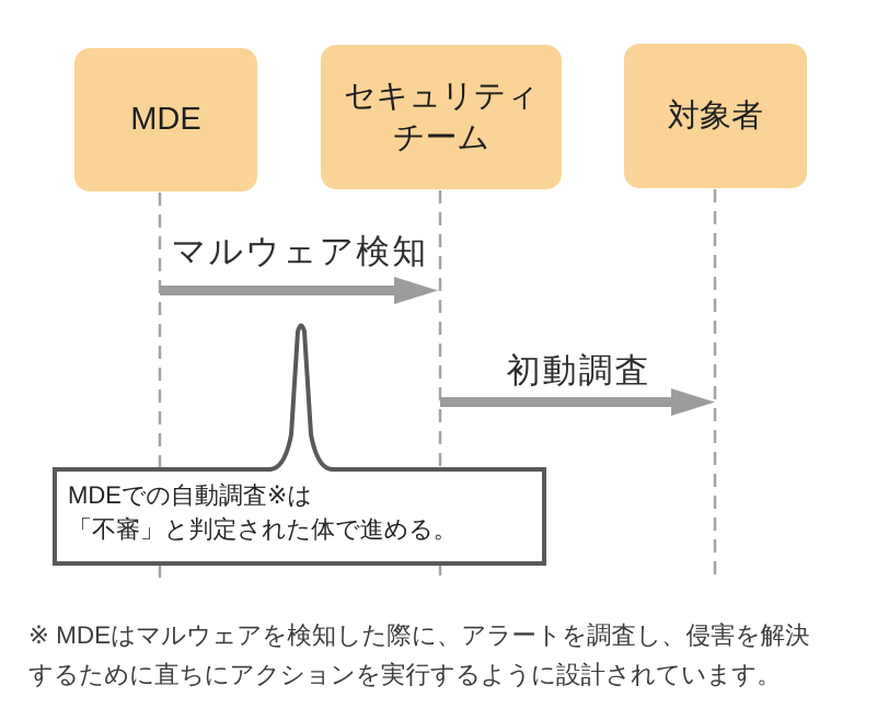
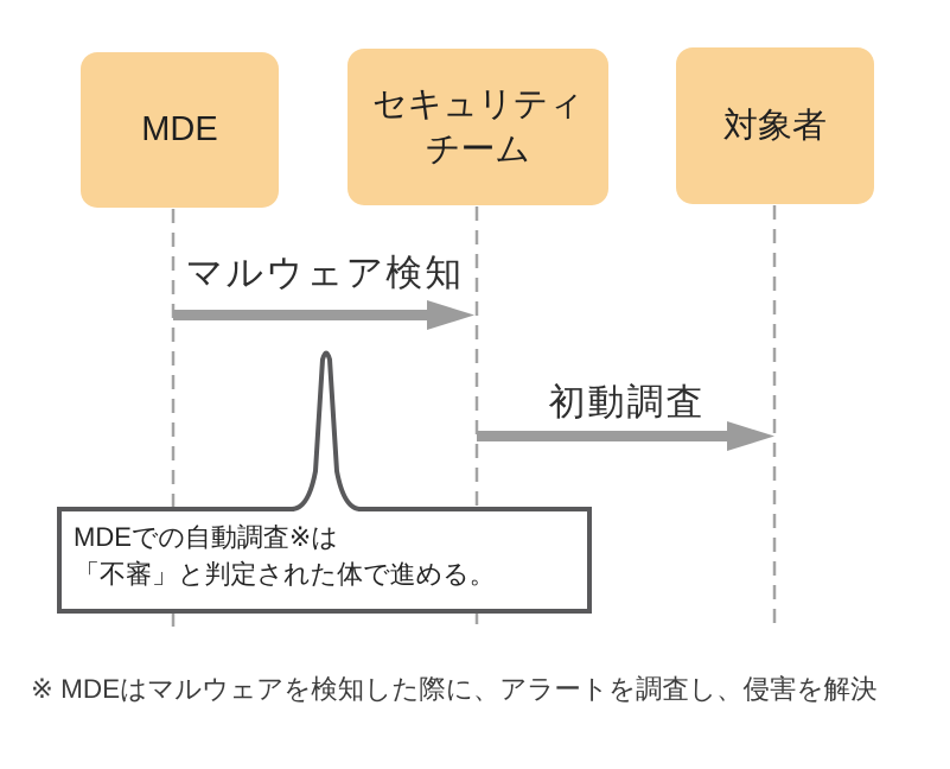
  MDE
  セキュリティ
  チーム
  対象者
  マルウェア検知
  初動調査
  MDEでの自動調査※は
  「不審」と判定された体で進める。
  ※ MDEはマルウェアを検知した際に、アラートを調査し、侵害を解決
- するために直ちにアクションを実行するように設計されています。
